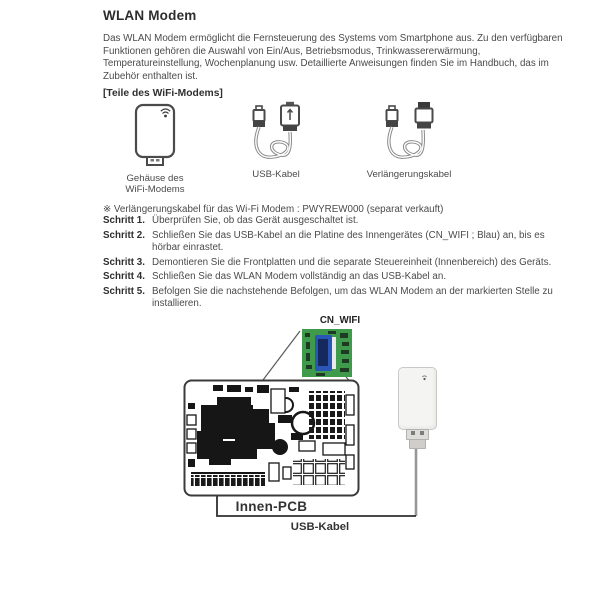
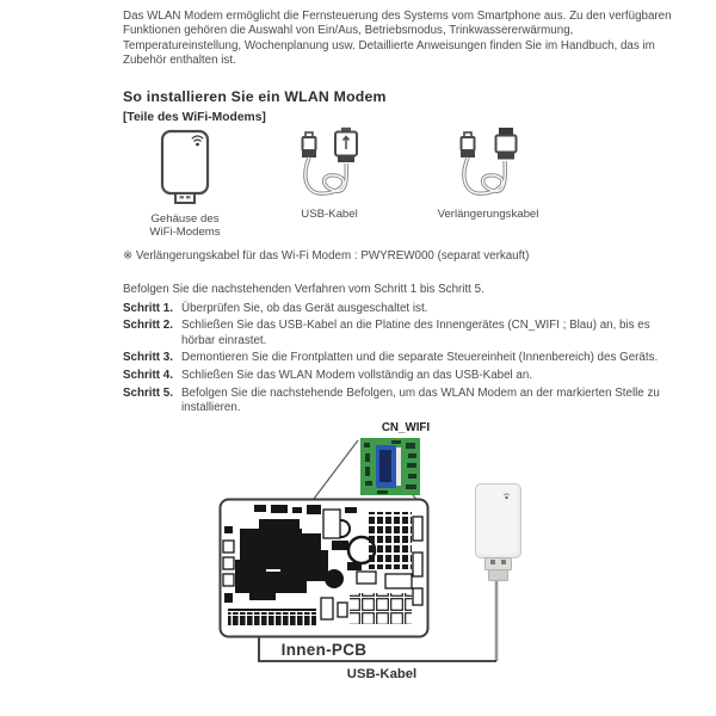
- WLAN Modem
  Das WLAN Modem ermöglicht die Fernsteuerung des Systems vom Smartphone aus. Zu den verfügbaren Funktionen gehören die Auswahl von Ein/Aus, Betriebsmodus, Trinkwassererwärmung, Temperatureinstellung, Wochenplanung usw. Detaillierte Anweisungen finden Sie im Handbuch, das im Zubehör enthalten ist.
+ So installieren Sie ein WLAN Modem
  [Teile des WiFi-Modems]
  Gehäuse des WiFi-Modems
  USB-Kabel
  Verlängerungskabel
  ※ Verlängerungskabel für das Wi-Fi Modem : PWYREW000 (separat verkauft)
+ Befolgen Sie die nachstehenden Verfahren vom Schritt 1 bis Schritt 5.
  Schritt 1.
  Überprüfen Sie, ob das Gerät ausgeschaltet ist.
  Schritt 2.
  Schließen Sie das USB-Kabel an die Platine des Innengerätes (CN_WIFI ; Blau) an, bis es hörbar einrastet.
  Schritt 3.
  Demontieren Sie die Frontplatten und die separate Steuereinheit (Innenbereich) des Geräts.
  Schritt 4.
  Schließen Sie das WLAN Modem vollständig an das USB-Kabel an.
  Schritt 5.
  Befolgen Sie die nachstehende Befolgen, um das WLAN Modem an der markierten Stelle zu installieren.
  CN_WIFI
  Innen-PCB
  USB-Kabel
